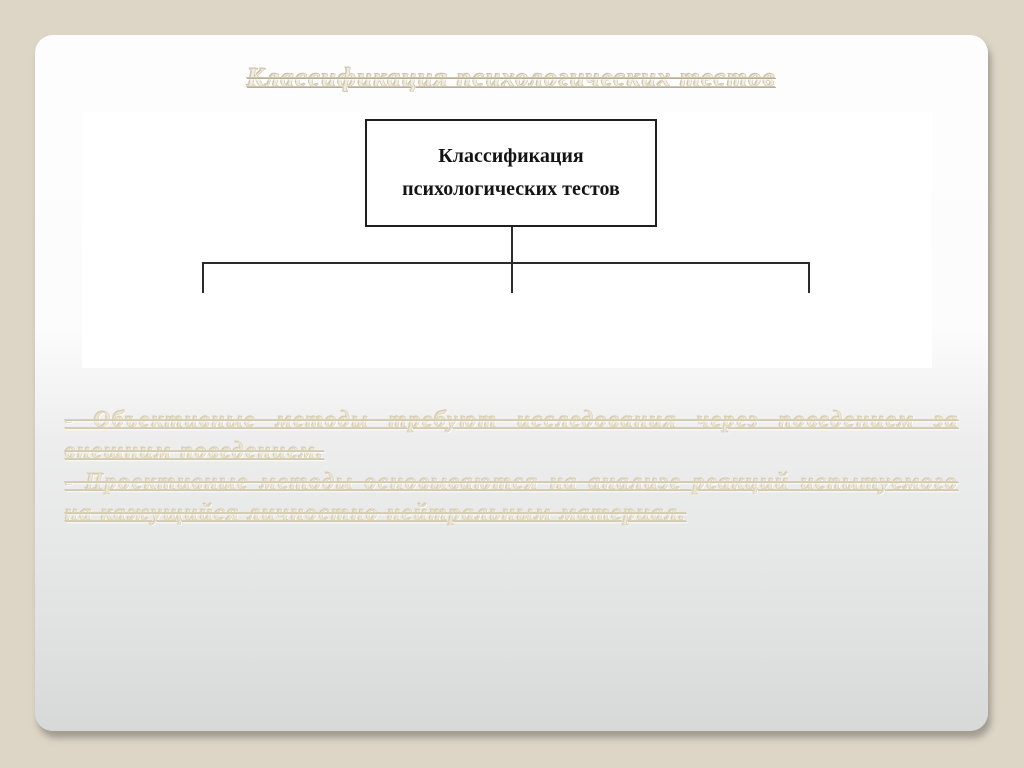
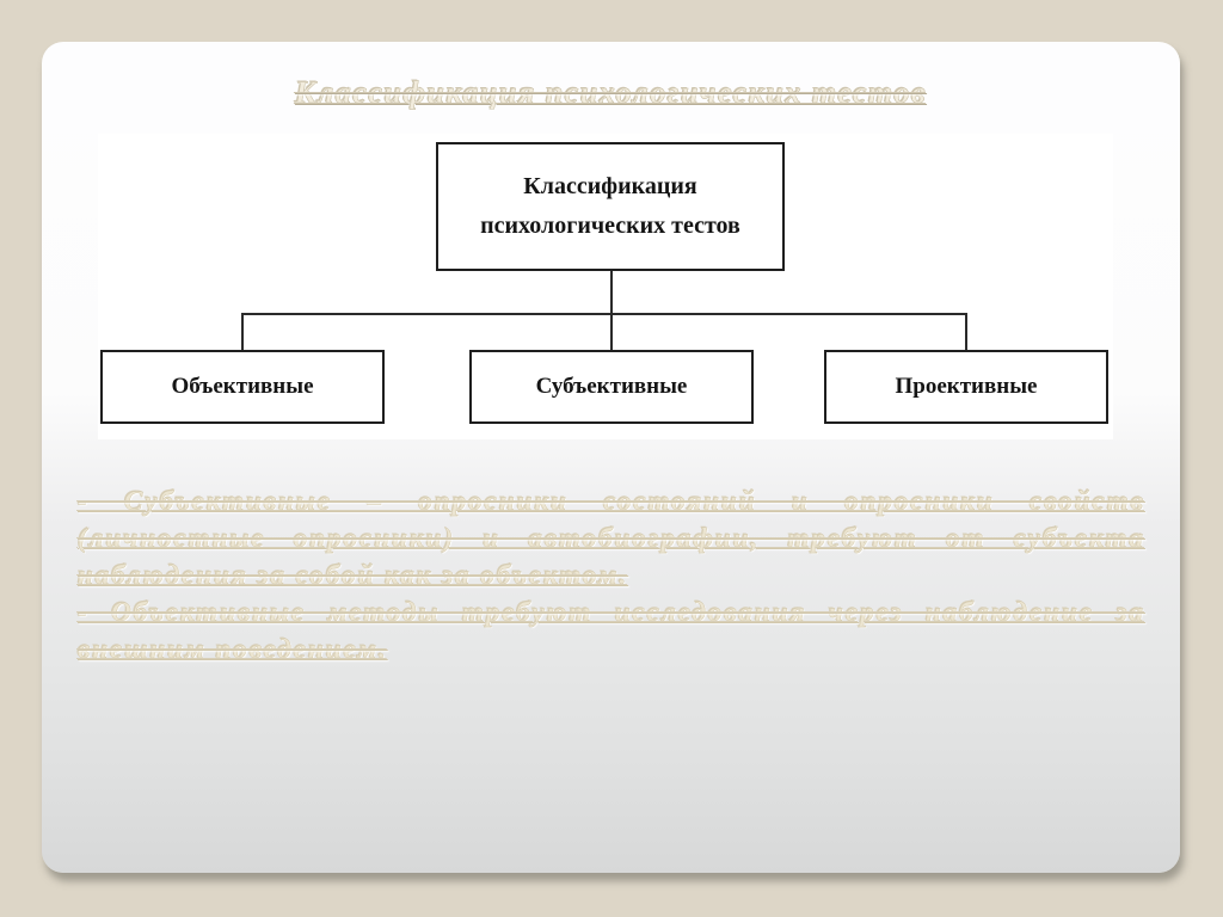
  Классификация психологических тестов
  Классификация психологических тестов
+ Объективные
+ Субъективные
+ Проективные
+ - Субъективные – опросники состояний и опросники свойств (личностные опросники) и автобиографии, требуют от субъекта наблюдения за собой как за объектом.
- - Объективные методы требуют исследования через поведением за внешним поведением.
+ - Объективные методы требуют исследования через наблюдение за внешним поведением.
- - Проективные методы основываются на анализе реакций испытуемого на кажущийся личностно нейтральным материал.
